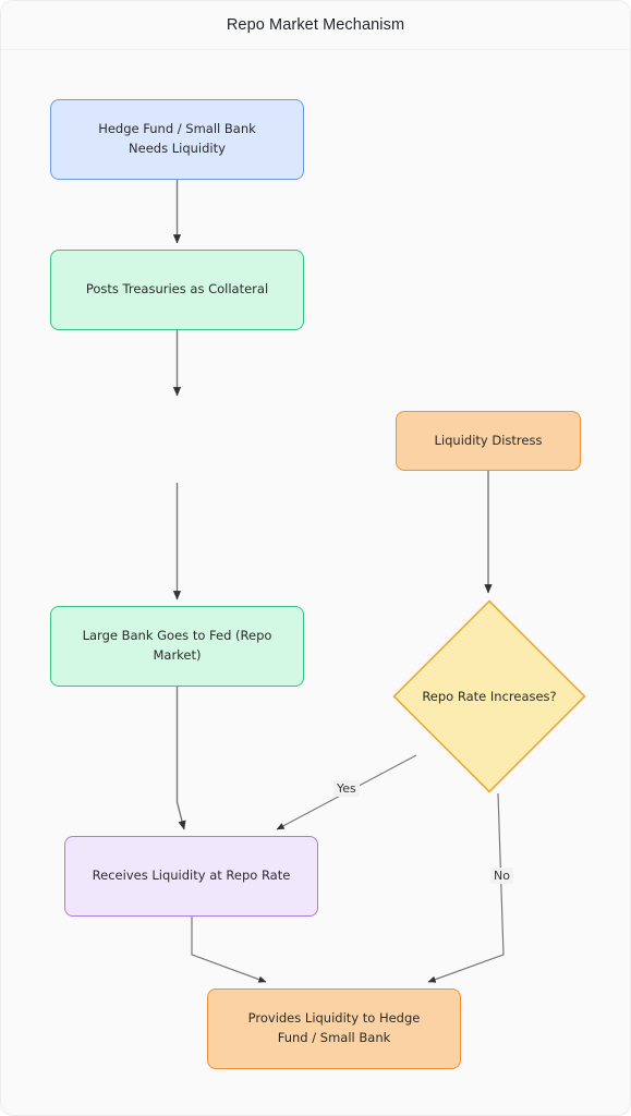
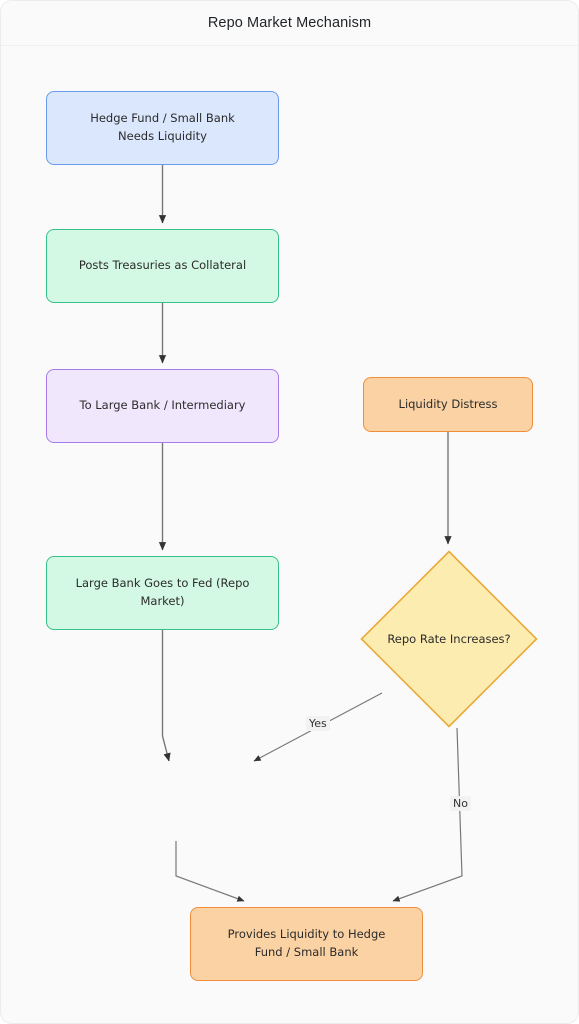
  Repo Market Mechanism
  Hedge Fund / Small Bank
  Needs Liquidity
  Posts Treasuries as Collateral
+ To Large Bank / Intermediary
  Large Bank Goes to Fed (Repo
  Market)
  Liquidity Distress
  Repo Rate Increases?
- Receives Liquidity at Repo Rate
  Provides Liquidity to Hedge
  Fund / Small Bank
  Yes
  No
